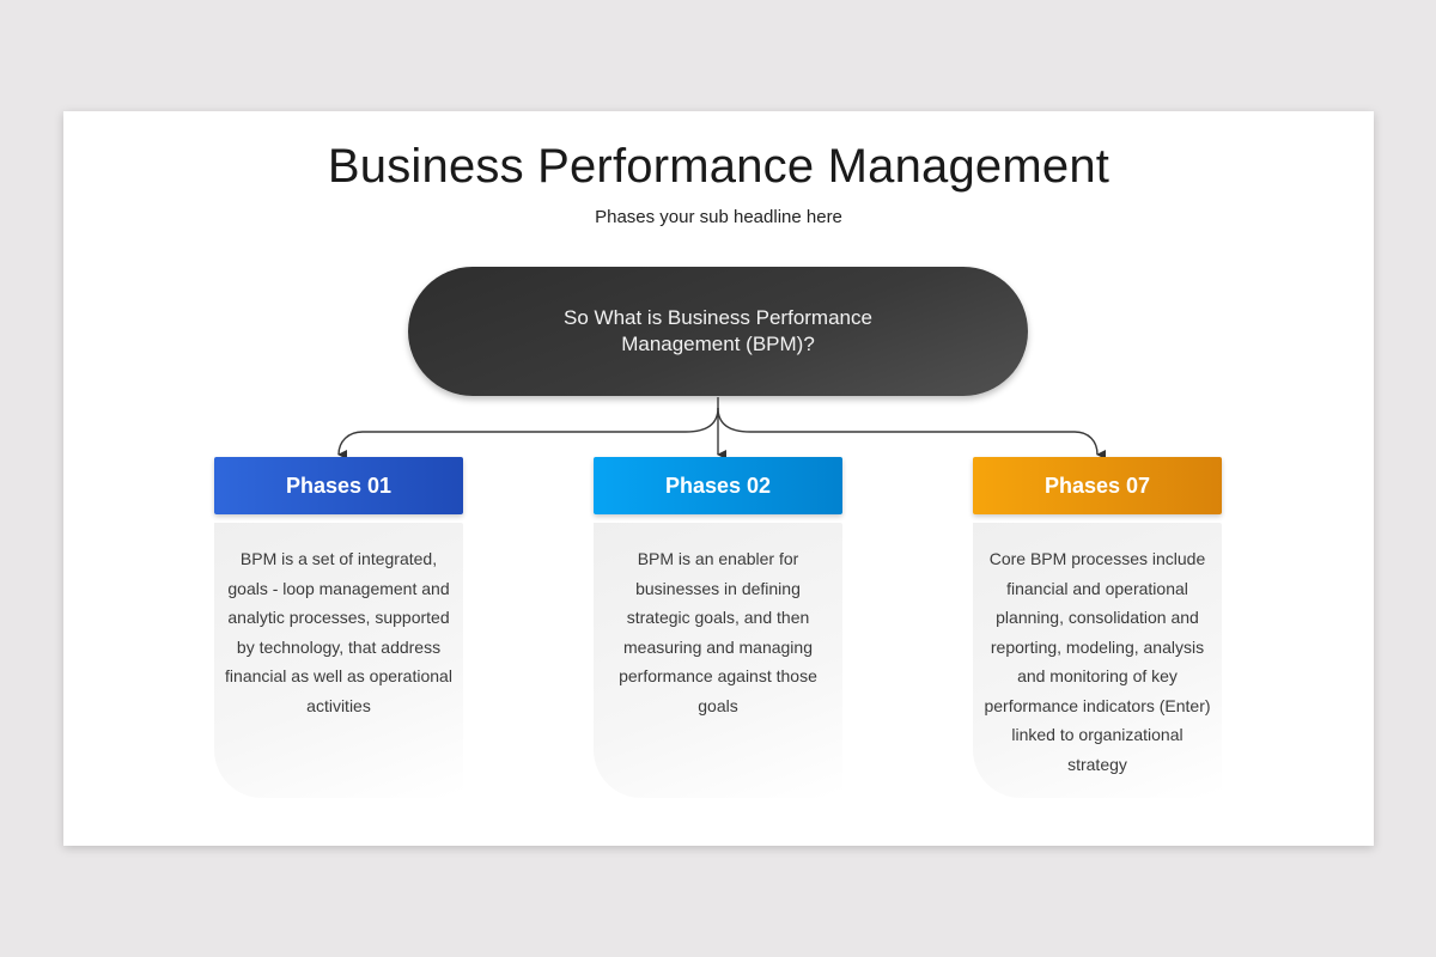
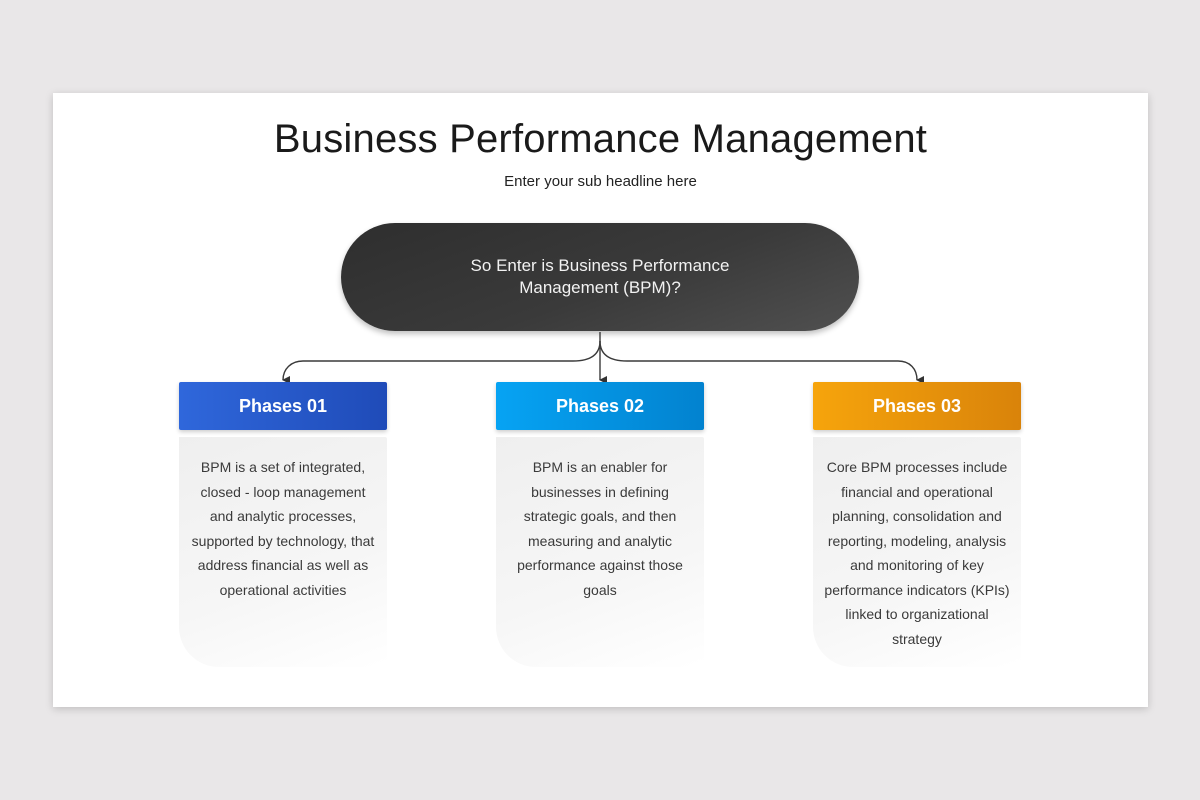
  Business Performance Management
- Phases your sub headline here
+ Enter your sub headline here
- So What is Business Performance Management (BPM)?
+ So Enter is Business Performance Management (BPM)?
  Phases 01
  Phases 02
- Phases 07
+ Phases 03
- BPM is a set of integrated, goals - loop management and analytic processes, supported by technology, that address financial as well as operational activities
+ BPM is a set of integrated, closed - loop management and analytic processes, supported by technology, that address financial as well as operational activities
- BPM is an enabler for businesses in defining strategic goals, and then measuring and managing performance against those goals
+ BPM is an enabler for businesses in defining strategic goals, and then measuring and analytic performance against those goals
- Core BPM processes include financial and operational planning, consolidation and reporting, modeling, analysis and monitoring of key performance indicators (Enter) linked to organizational strategy
+ Core BPM processes include financial and operational planning, consolidation and reporting, modeling, analysis and monitoring of key performance indicators (KPIs) linked to organizational strategy
